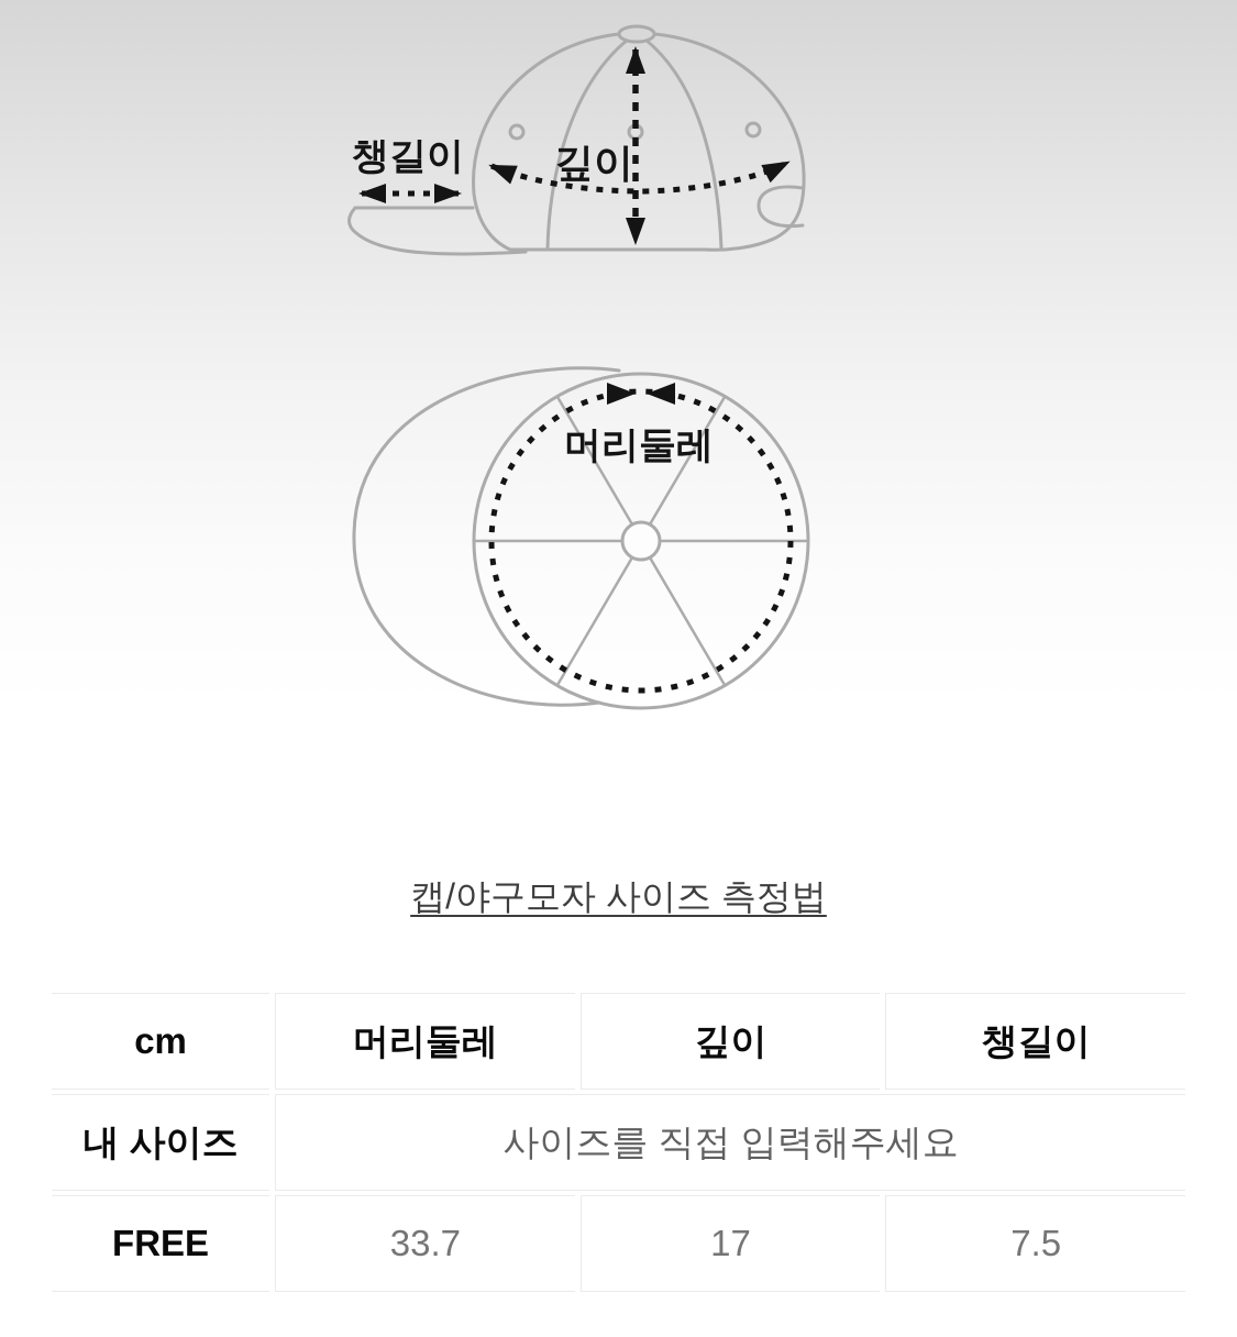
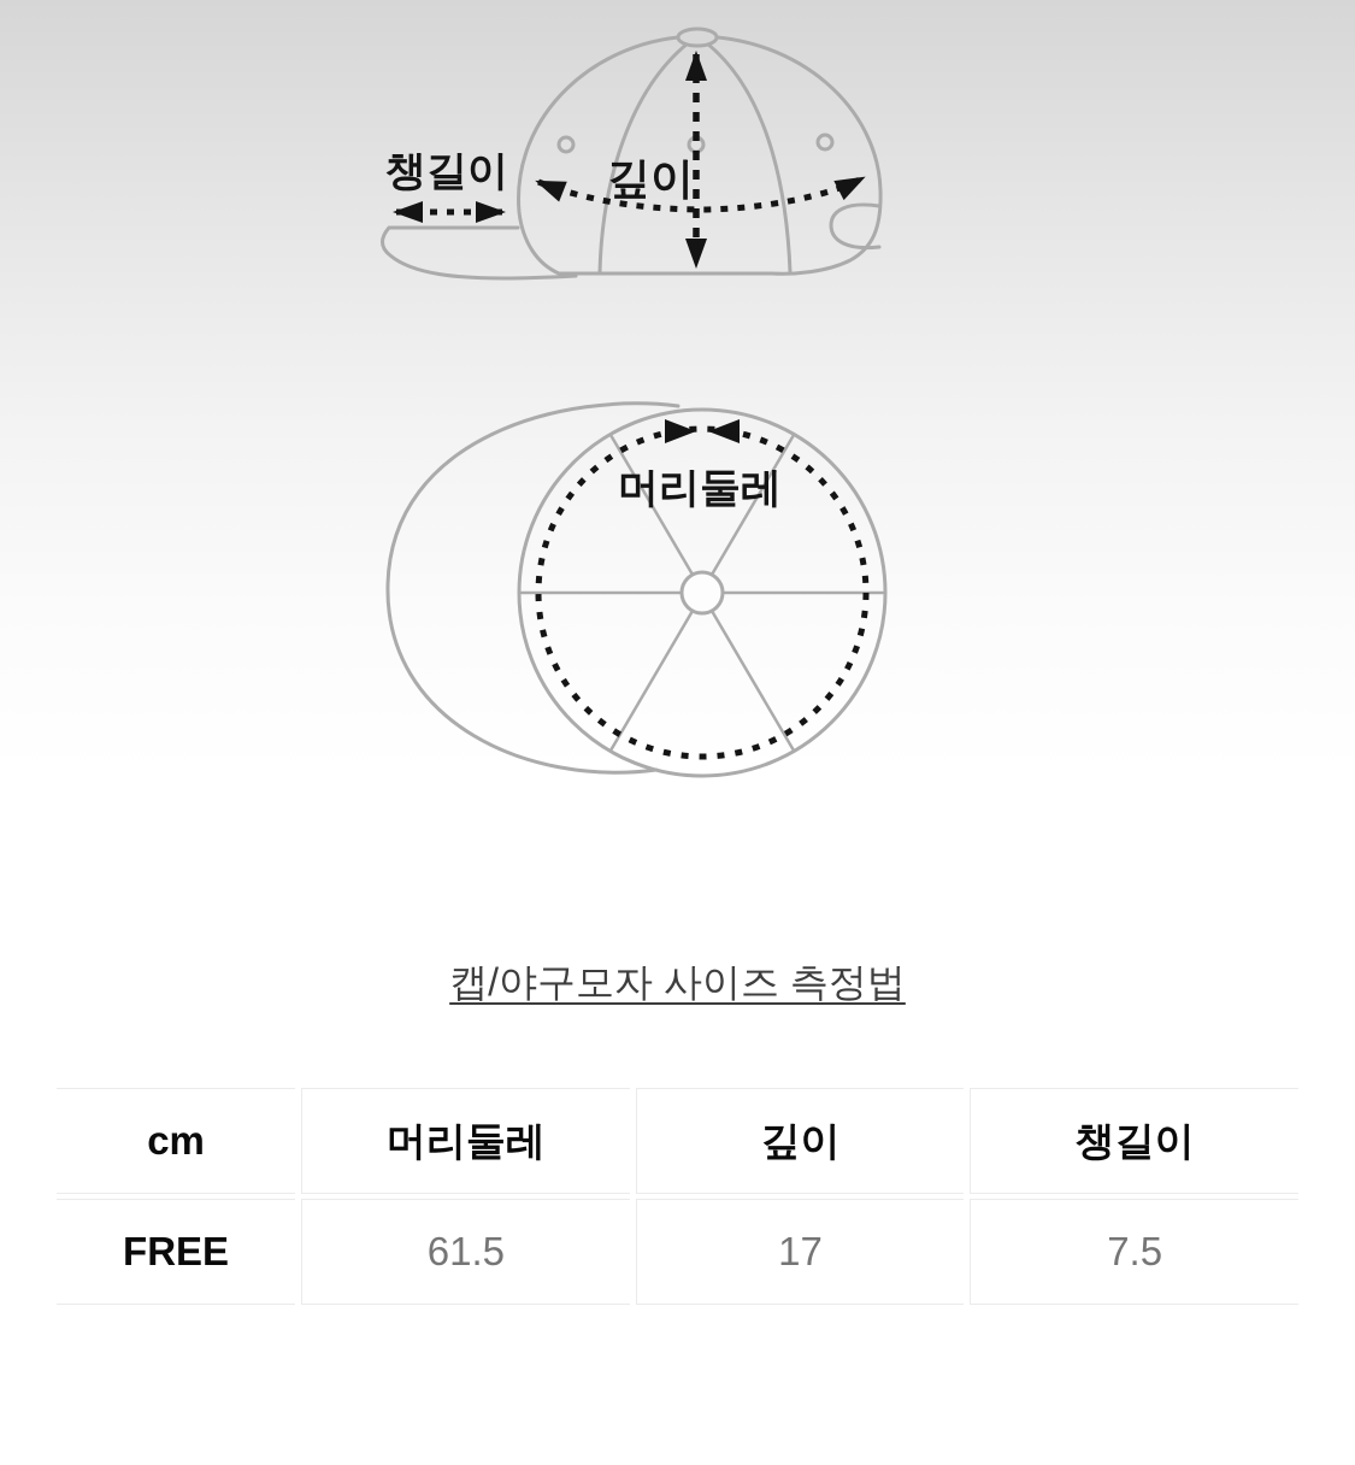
  챙길이
  깊이
  머리둘레
  캡/야구모자 사이즈 측정법
  cm	머리둘레	깊이	챙길이
- 내 사이즈	사이즈를 직접 입력해주세요
- FREE	33.7	17	7.5
+ FREE	61.5	17	7.5
